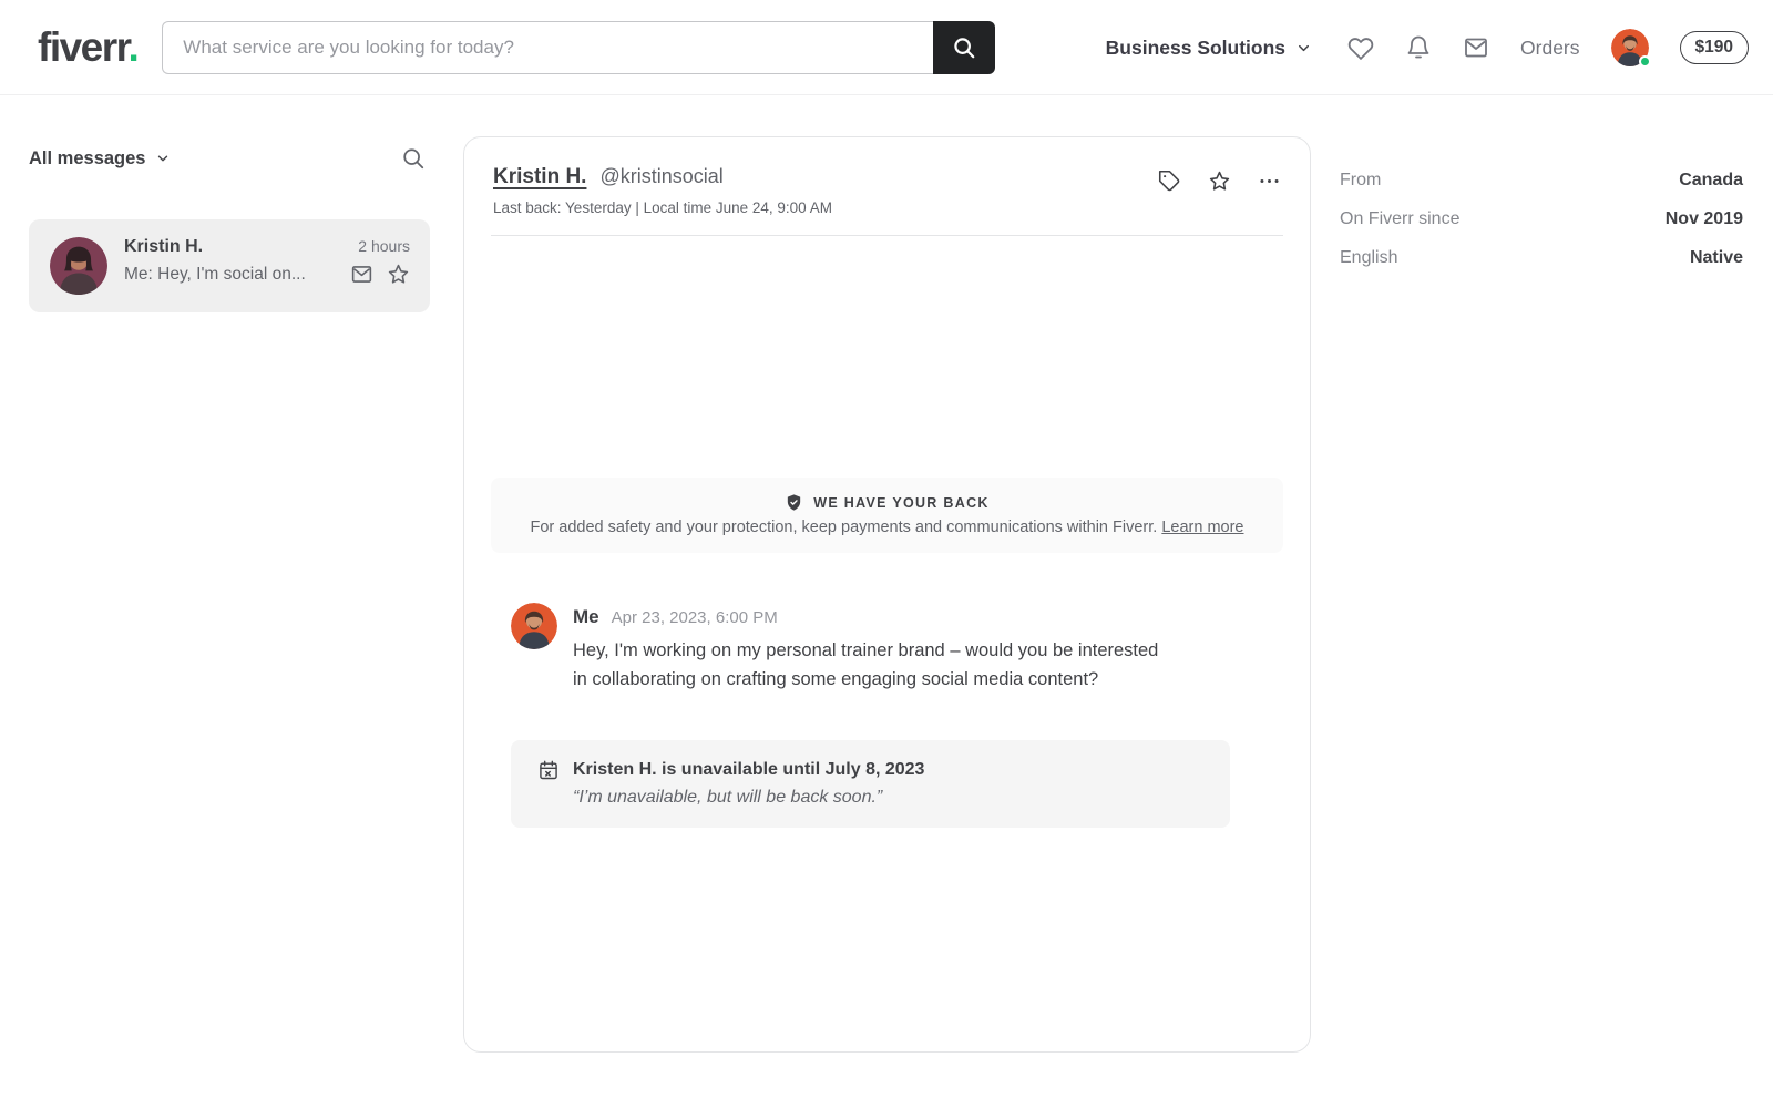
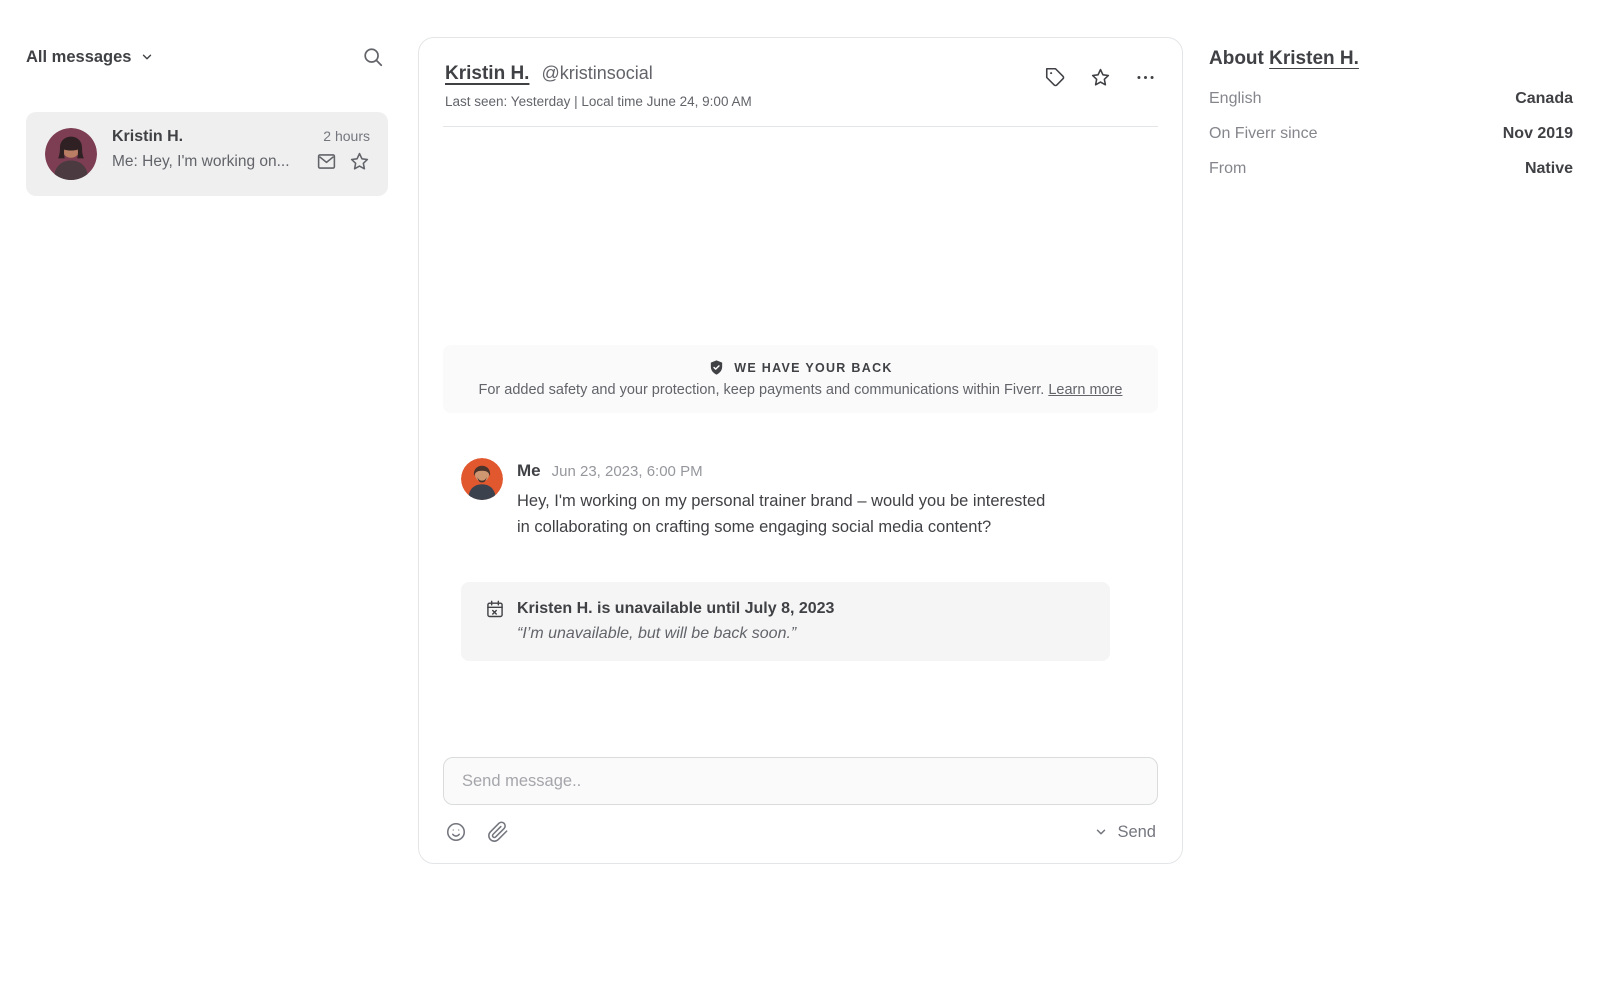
- fiverr.
- What service are you looking for today?
- Business Solutions
- Orders
- $190
  All messages
  Kristin H.
  2 hours
- Me: Hey, I'm social on...
+ Me: Hey, I'm working on...
  Kristin H.
  @kristinsocial
- Last back: Yesterday | Local time June 24, 9:00 AM
+ Last seen: Yesterday | Local time June 24, 9:00 AM
  WE HAVE YOUR BACK
  For added safety and your protection, keep payments and communications within Fiverr. Learn more
  Me
- Apr 23, 2023, 6:00 PM
+ Jun 23, 2023, 6:00 PM
  Hey, I'm working on my personal trainer brand – would you be interested in collaborating on crafting some engaging social media content?
  Kristen H. is unavailable until July 8, 2023
  “I’m unavailable, but will be back soon.”
+ Send message..
+ Send
+ About Kristen H.
- From
+ English
  Canada
  On Fiverr since
  Nov 2019
- English
+ From
  Native
